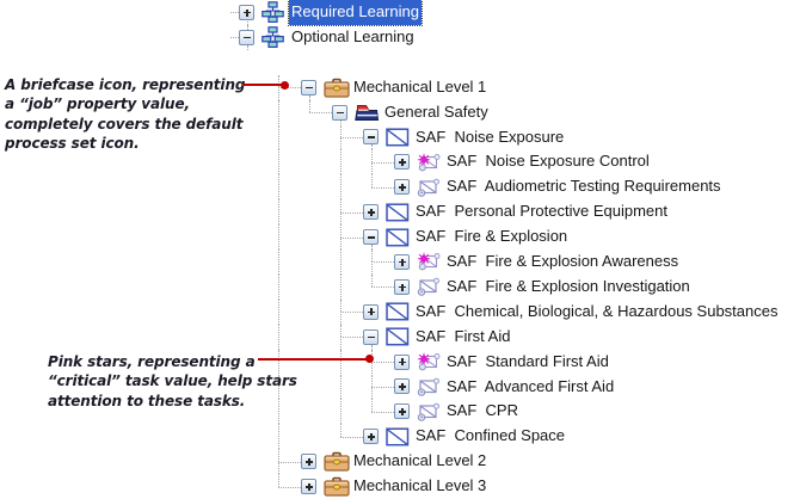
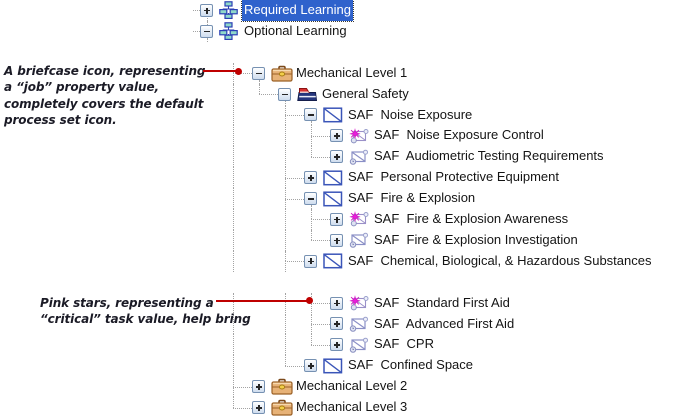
  Required Learning
  Optional Learning
  Mechanical Level 1
  General Safety
  SAF Noise Exposure
  SAF Noise Exposure Control
  SAF Audiometric Testing Requirements
  SAF Personal Protective Equipment
  SAF Fire & Explosion
  SAF Fire & Explosion Awareness
  SAF Fire & Explosion Investigation
  SAF Chemical, Biological, & Hazardous Substances
- SAF First Aid
  SAF Standard First Aid
  SAF Advanced First Aid
  SAF CPR
  SAF Confined Space
  Mechanical Level 2
  Mechanical Level 3
  A briefcase icon, representing
  a “job” property value,
  completely covers the default
  process set icon.
  Pink stars, representing a
- “critical” task value, help stars
+ “critical” task value, help bring
- attention to these tasks.
